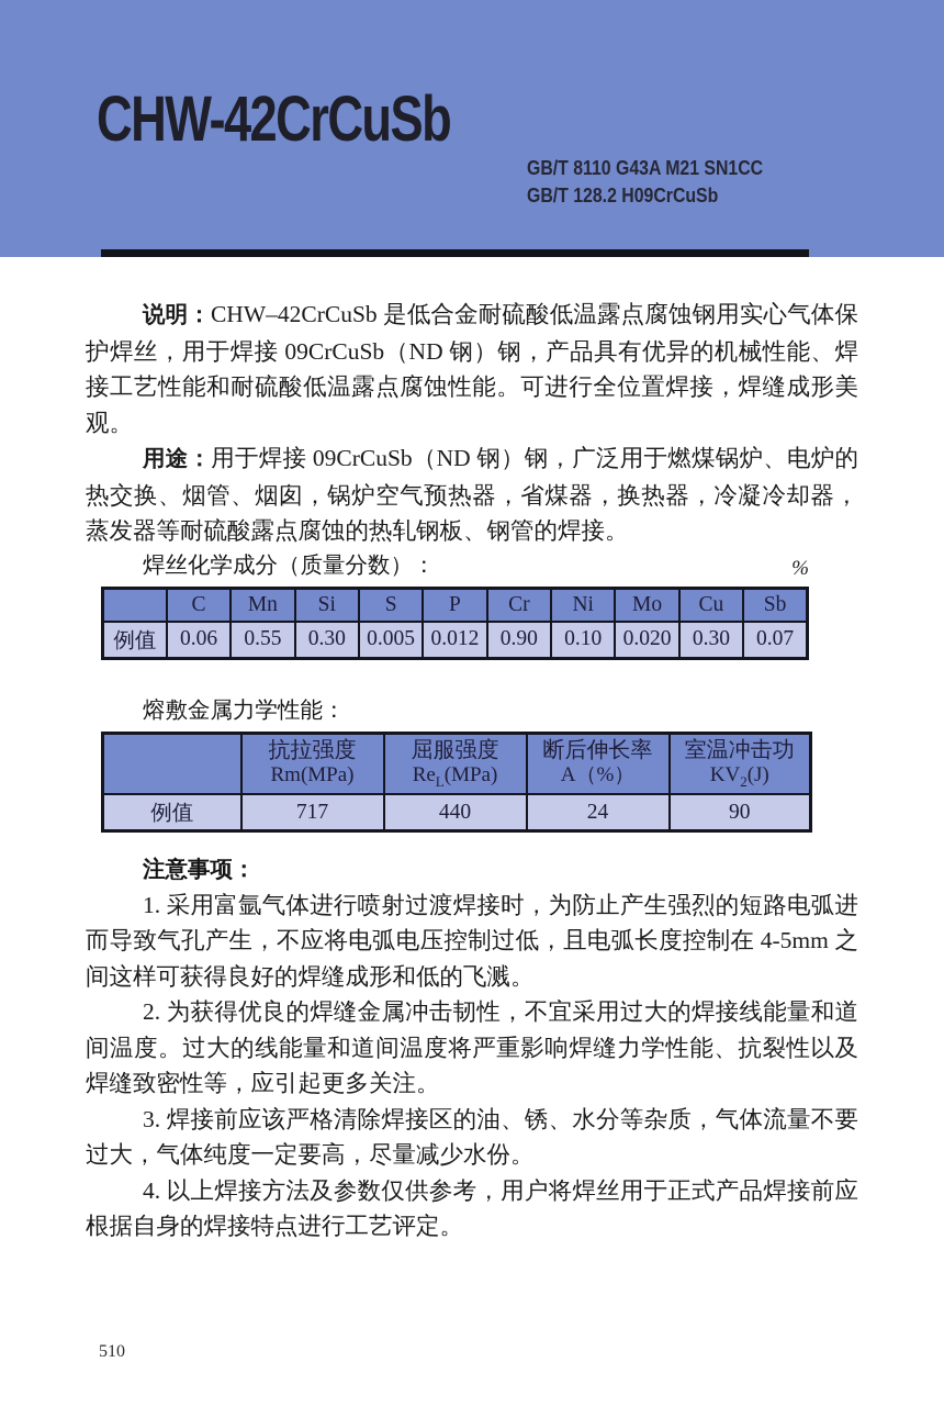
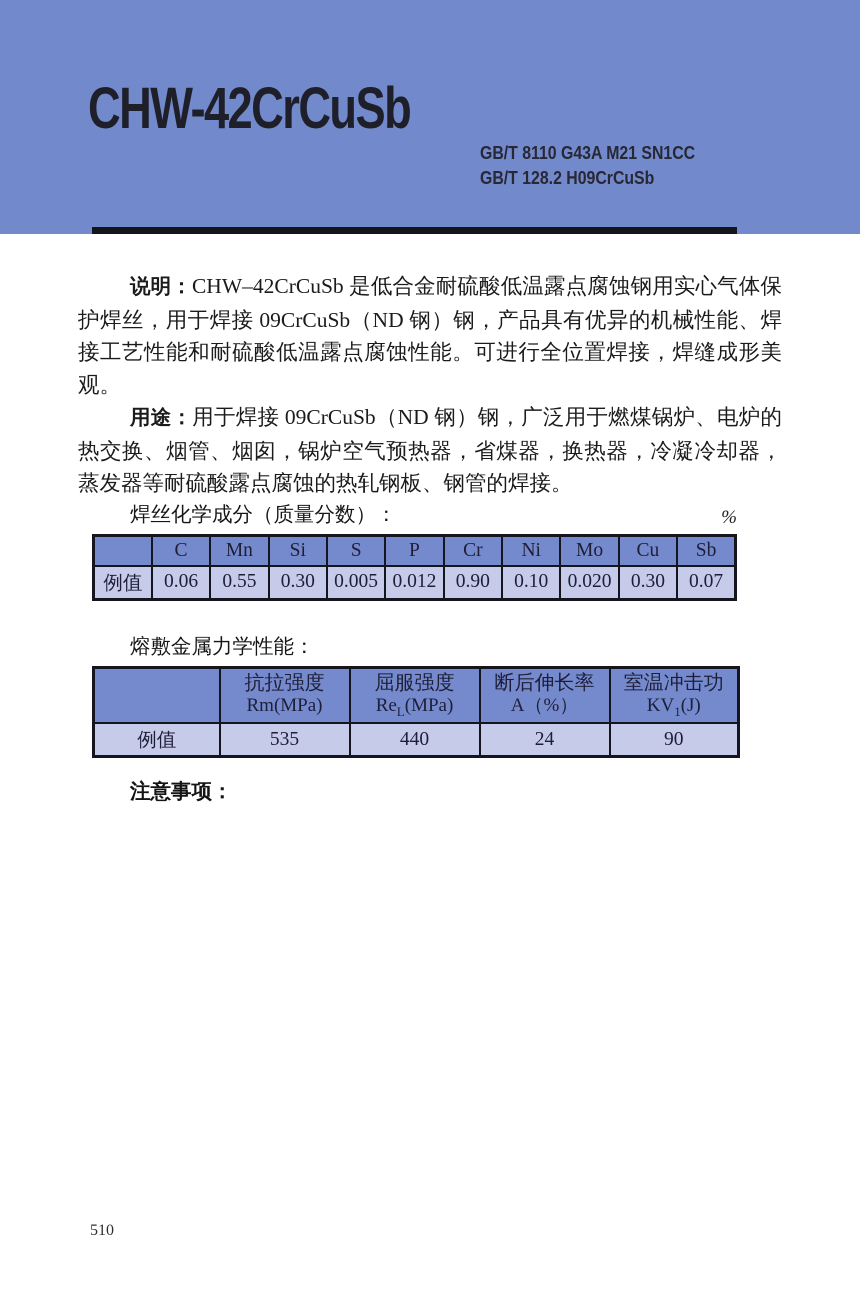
  CHW-42CrCuSb
  GB/T 8110 G43A M21 SN1CC
  GB/T 128.2 H09CrCuSb
  说明：CHW–42CrCuSb 是低合金耐硫酸低温露点腐蚀钢用实心气体保护焊丝，用于焊接 09CrCuSb（ND 钢）钢，产品具有优异的机械性能、焊接工艺性能和耐硫酸低温露点腐蚀性能。可进行全位置焊接，焊缝成形美观。
  用途：用于焊接 09CrCuSb（ND 钢）钢，广泛用于燃煤锅炉、电炉的热交换、烟管、烟囱，锅炉空气预热器，省煤器，换热器，冷凝冷却器，蒸发器等耐硫酸露点腐蚀的热轧钢板、钢管的焊接。
  焊丝化学成分（质量分数）：
  %
  	C	Mn	Si	S	P	Cr	Ni	Mo	Cu	Sb
  例值	0.06	0.55	0.30	0.005	0.012	0.90	0.10	0.020	0.30	0.07
  熔敷金属力学性能：
- 	抗拉强度 Rm(MPa)	屈服强度 ReL(MPa)	断后伸长率 A（%）	室温冲击功 KV2(J)
+ 	抗拉强度 Rm(MPa)	屈服强度 ReL(MPa)	断后伸长率 A（%）	室温冲击功 KV1(J)
- 例值	717	440	24	90
+ 例值	535	440	24	90
  注意事项：
- 1. 采用富氩气体进行喷射过渡焊接时，为防止产生强烈的短路电弧进而导致气孔产生，不应将电弧电压控制过低，且电弧长度控制在 4-5mm 之间这样可获得良好的焊缝成形和低的飞溅。
- 2. 为获得优良的焊缝金属冲击韧性，不宜采用过大的焊接线能量和道间温度。过大的线能量和道间温度将严重影响焊缝力学性能、抗裂性以及焊缝致密性等，应引起更多关注。
- 3. 焊接前应该严格清除焊接区的油、锈、水分等杂质，气体流量不要过大，气体纯度一定要高，尽量减少水份。
- 4. 以上焊接方法及参数仅供参考，用户将焊丝用于正式产品焊接前应根据自身的焊接特点进行工艺评定。
  510
